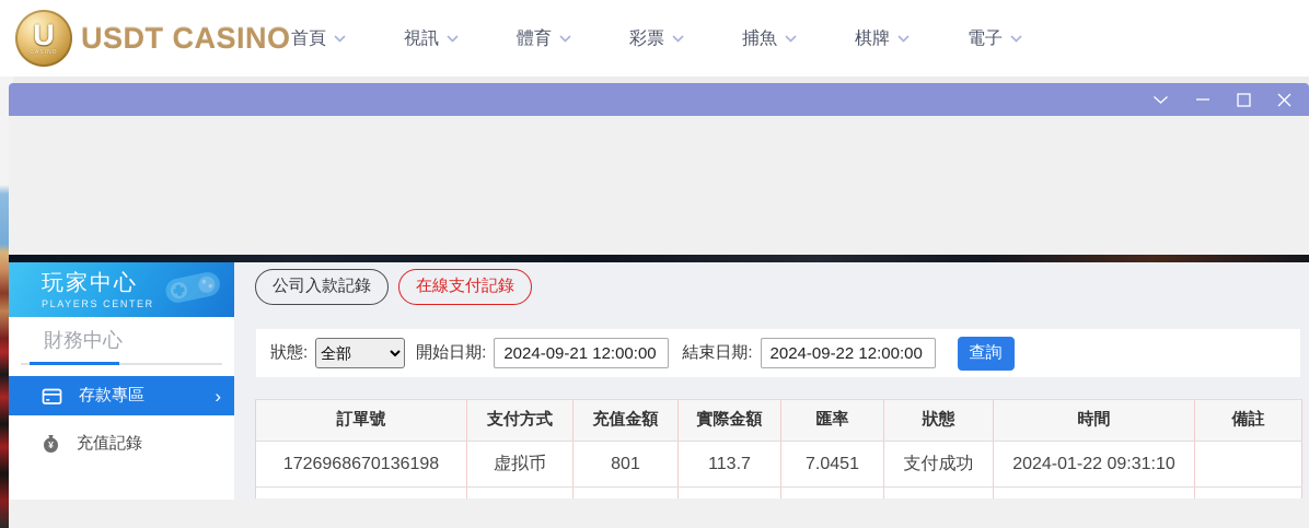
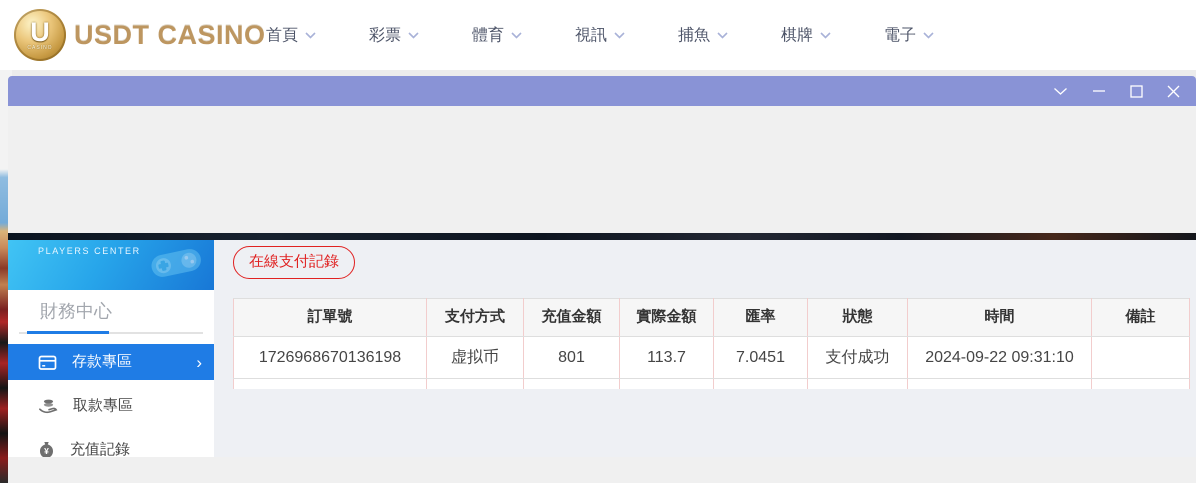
  U
  USDT CASINO
  首頁
- 視訊
+ 彩票
  體育
- 彩票
+ 視訊
  捕魚
  棋牌
  電子
- 玩家中心
  PLAYERS CENTER
  財務中心
  存款專區
  ›
+ 取款專區
  ¥
  充值記錄
- 公司入款記錄
  在線支付記錄
- 狀態:
- 全部
- 開始日期:
- 2024-09-21 12:00:00
- 結束日期:
- 2024-09-22 12:00:00
- 查詢
  訂單號	支付方式	充值金額	實際金額	匯率	狀態	時間	備註
- 1726968670136198	虚拟币	801	113.7	7.0451	支付成功	2024-01-22 09:31:10
+ 1726968670136198	虚拟币	801	113.7	7.0451	支付成功	2024-09-22 09:31:10
